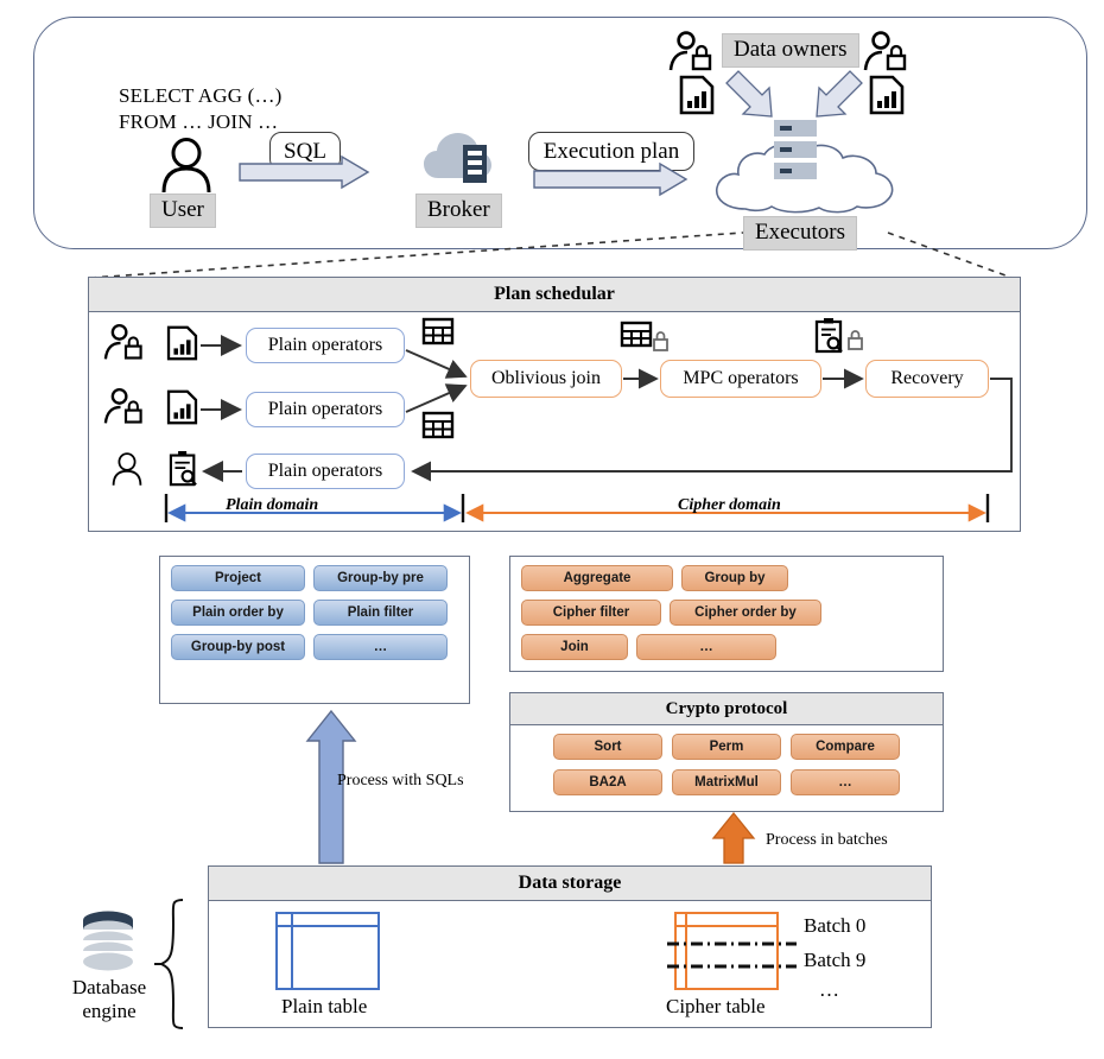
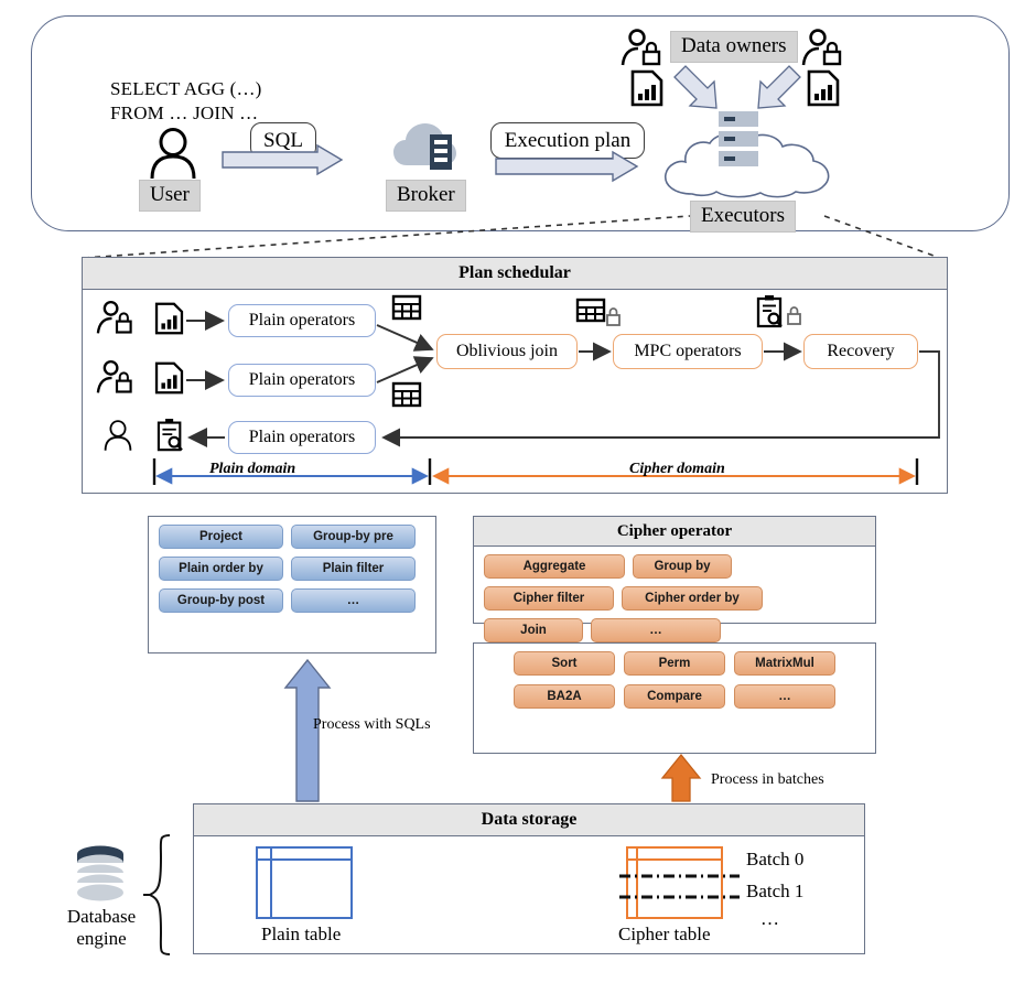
  SELECT AGG (…)
  FROM … JOIN …
  User
  SQL
  Broker
  Execution plan
  Data owners
  Executors
  Plan schedular
  Plain operators
  Plain operators
  Plain operators
  Oblivious join
  MPC operators
  Recovery
  Plain domain
  Cipher domain
  Project
  Group-by pre
  Plain order by
  Plain filter
  Group-by post
  …
+ Cipher operator
  Aggregate
  Group by
  Cipher filter
  Cipher order by
  Join
  …
- Crypto protocol
  Sort
  Perm
- Compare
+ MatrixMul
  BA2A
- MatrixMul
+ Compare
  …
  Process with SQLs
  Process in batches
  Data storage
  Database
  engine
  Plain table
  Cipher table
  Batch 0
- Batch 9
+ Batch 1
  …
